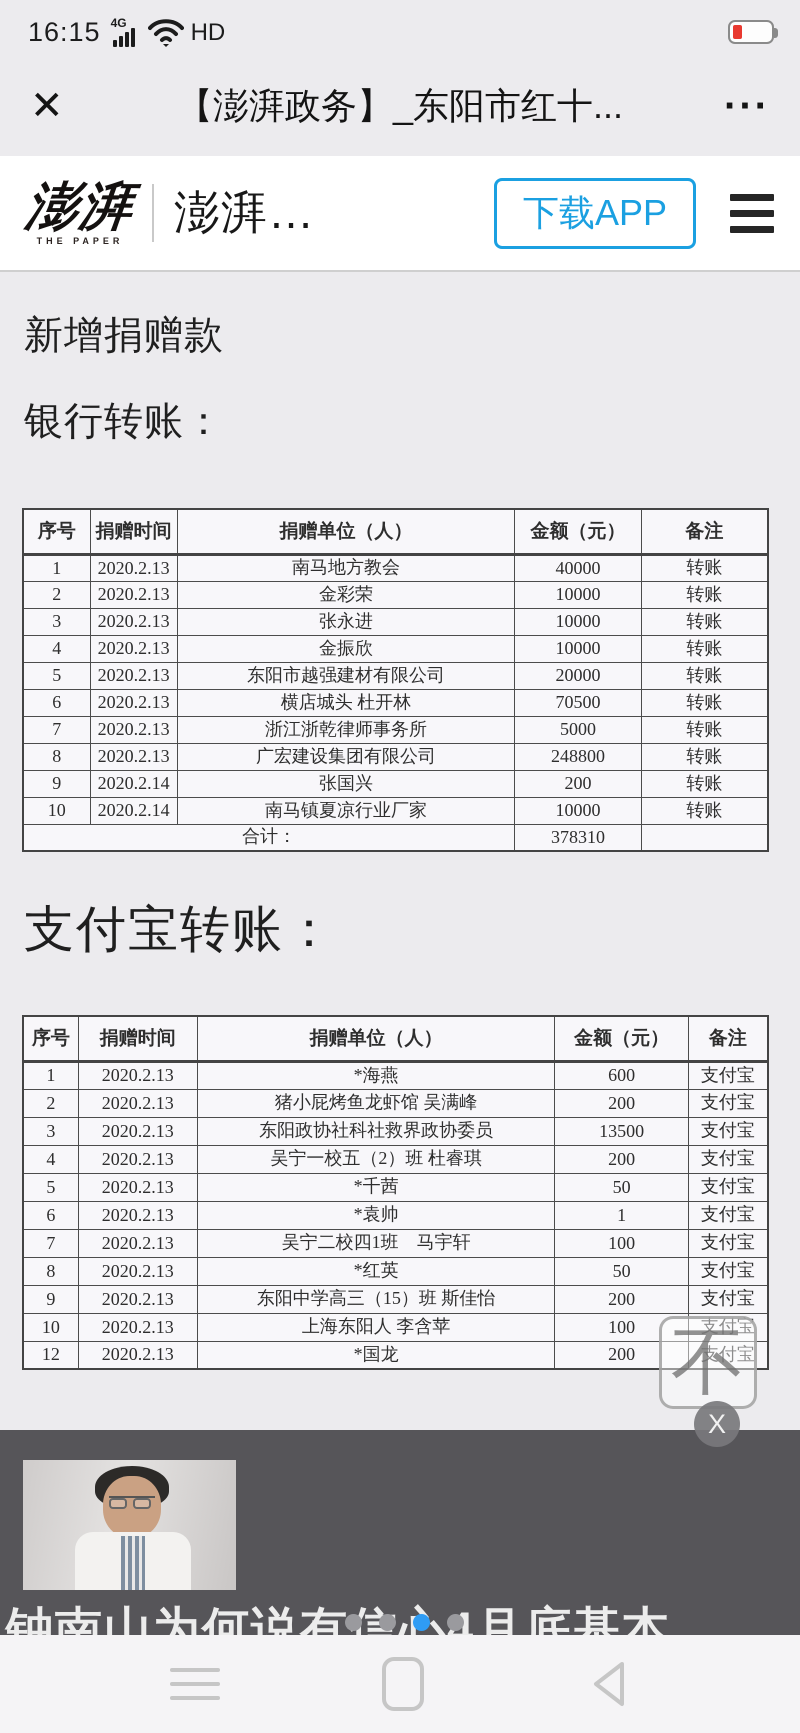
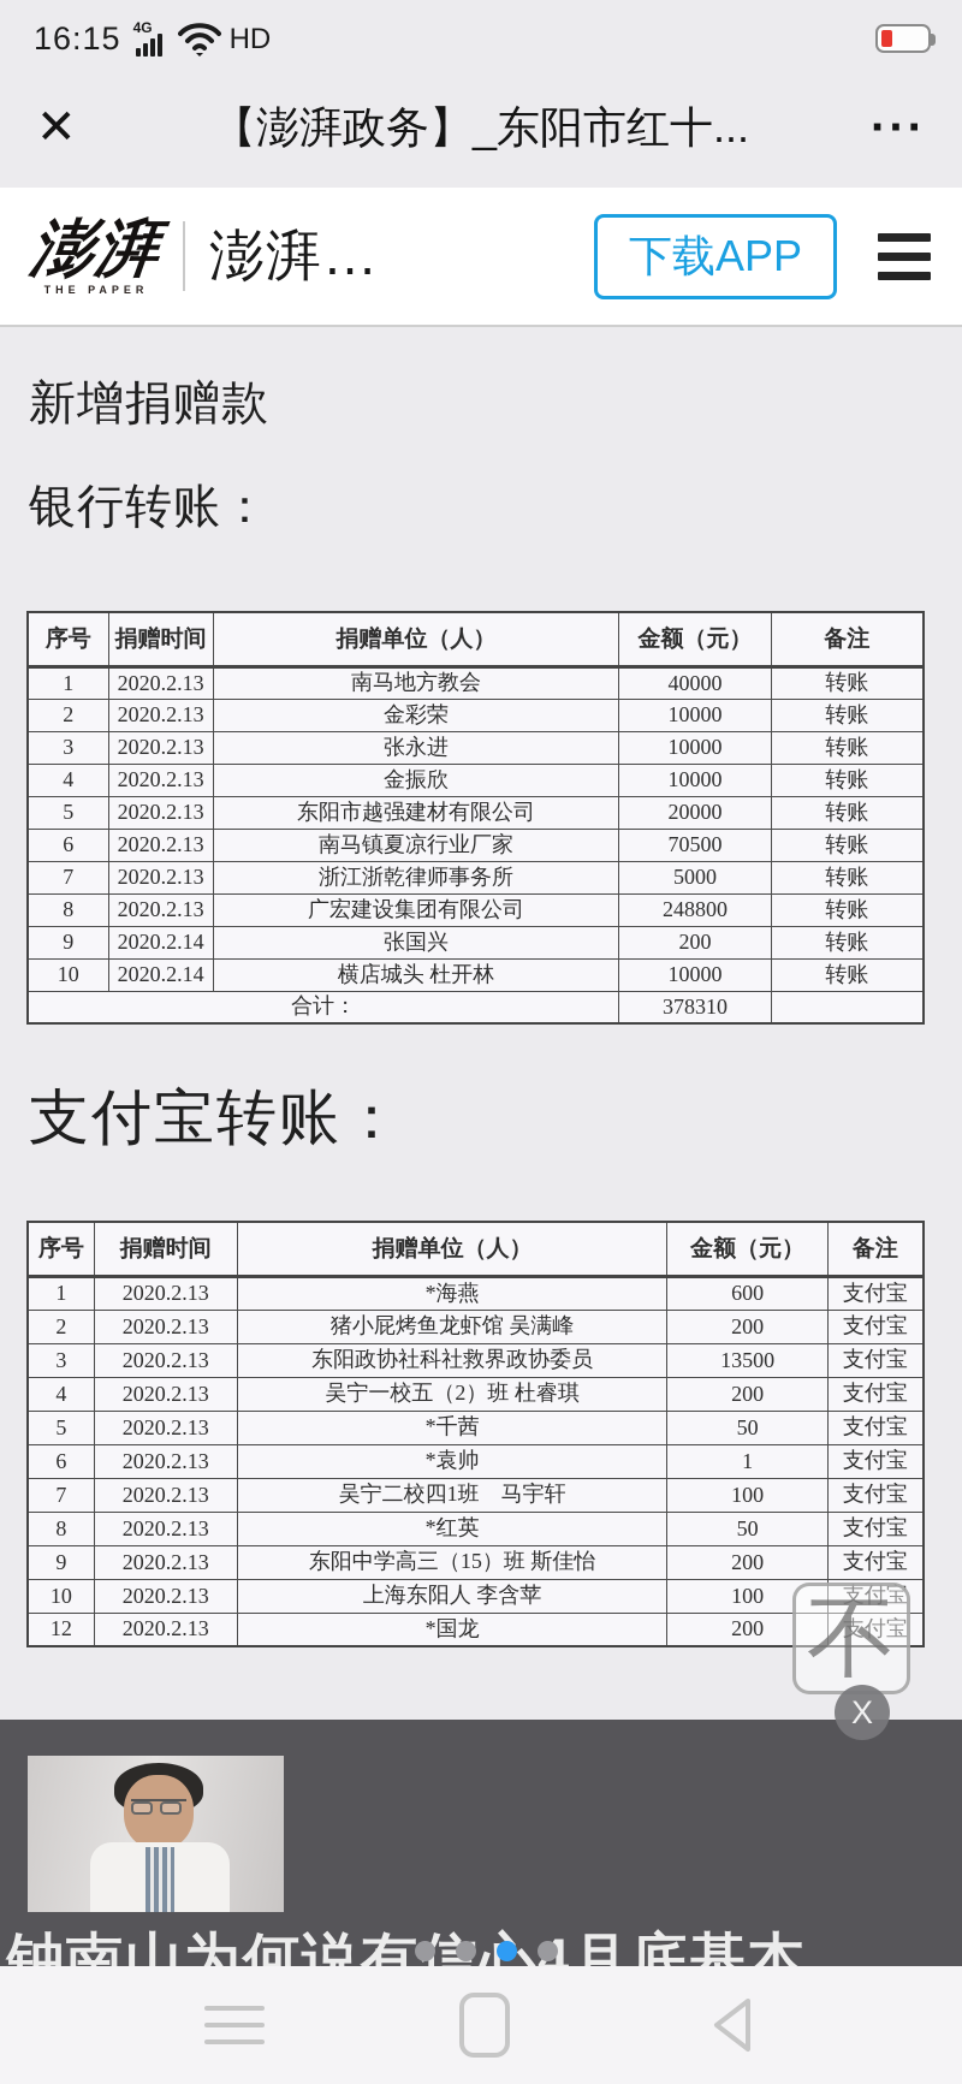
  16:15
  4G
  HD
  ✕
  【澎湃政务】_东阳市红十...
  ···
  THE PAPER
  澎湃…
  下载APP
  新增捐赠款
  银行转账：
  序号	捐赠时间	捐赠单位（人）	金额（元）	备注
  1	2020.2.13	南马地方教会	40000	转账
  2	2020.2.13	金彩荣	10000	转账
  3	2020.2.13	张永进	10000	转账
  4	2020.2.13	金振欣	10000	转账
  5	2020.2.13	东阳市越强建材有限公司	20000	转账
- 6	2020.2.13	横店城头 杜开林	70500	转账
+ 6	2020.2.13	南马镇夏凉行业厂家	70500	转账
  7	2020.2.13	浙江浙乾律师事务所	5000	转账
  8	2020.2.13	广宏建设集团有限公司	248800	转账
  9	2020.2.14	张国兴	200	转账
- 10	2020.2.14	南马镇夏凉行业厂家	10000	转账
+ 10	2020.2.14	横店城头 杜开林	10000	转账
  合计：	378310
  支付宝转账：
  序号	捐赠时间	捐赠单位（人）	金额（元）	备注
  1	2020.2.13	*海燕	600	支付宝
  2	2020.2.13	猪小屁烤鱼龙虾馆 吴满峰	200	支付宝
  3	2020.2.13	东阳政协社科社救界政协委员	13500	支付宝
  4	2020.2.13	吴宁一校五（2）班 杜睿琪	200	支付宝
  5	2020.2.13	*千茜	50	支付宝
  6	2020.2.13	*袁帅	1	支付宝
  7	2020.2.13	吴宁二校四1班 马宇轩	100	支付宝
  8	2020.2.13	*红英	50	支付宝
  9	2020.2.13	东阳中学高三（15）班 斯佳怡	200	支付宝
  10	2020.2.13	上海东阳人 李含苹	100	支付宝
  12	2020.2.13	*国龙	200	支付宝
  不
  X
  钟南山为何说有信月底基本
